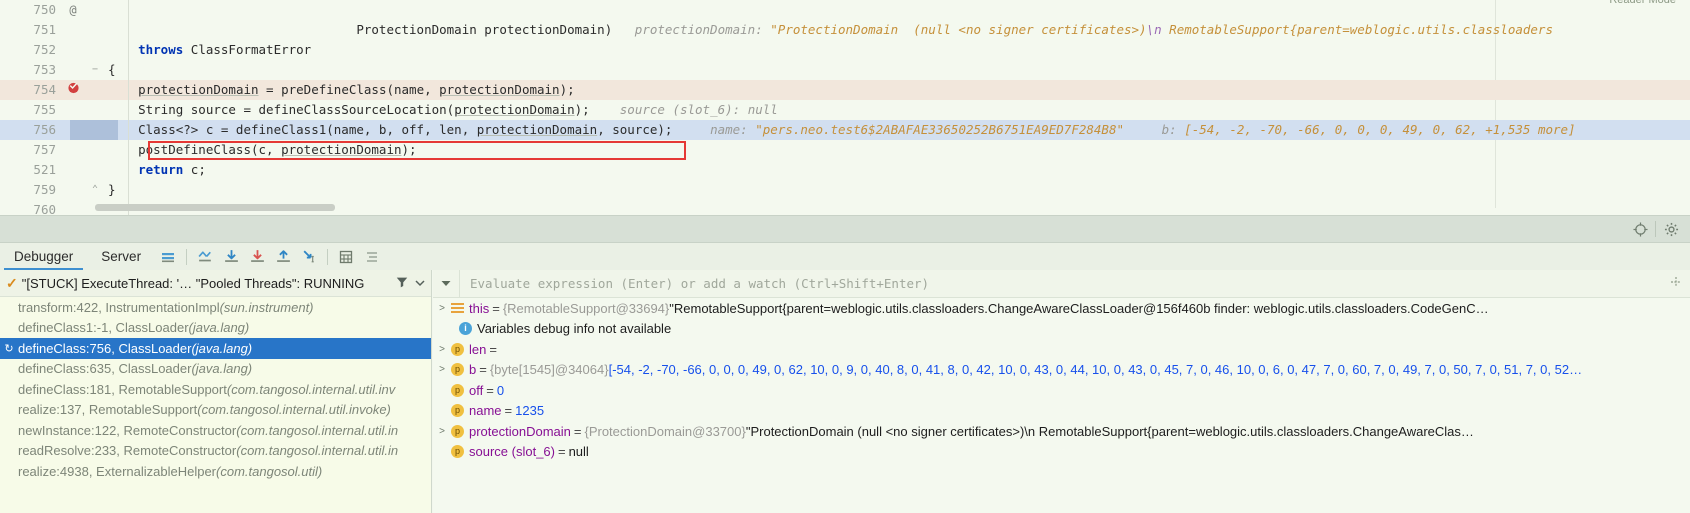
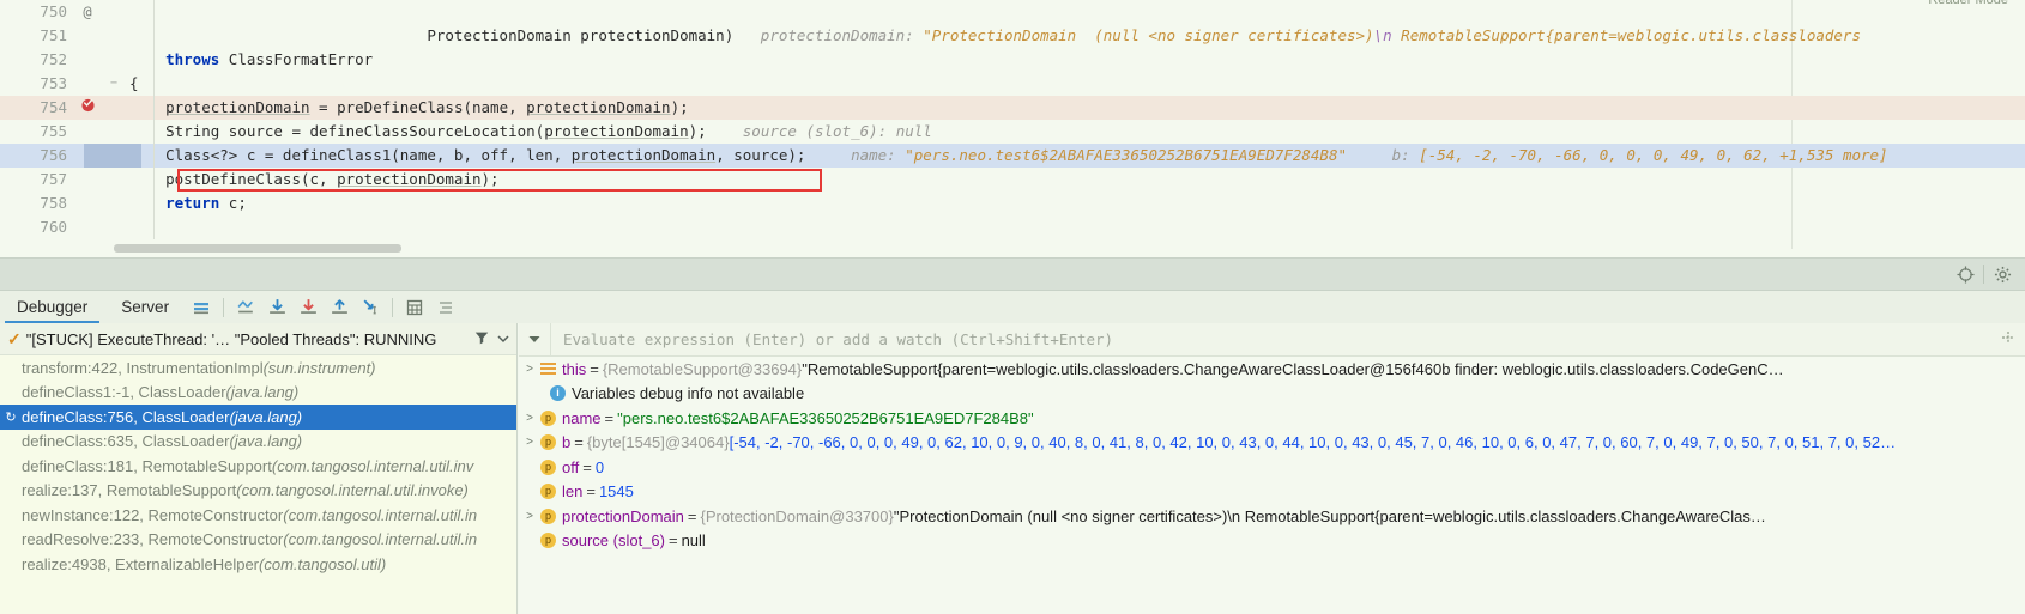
  750
  @
  751
  ProtectionDomain protectionDomain) protectionDomain: "ProtectionDomain (null <no signer certificates>)\n RemotableSupport{parent=weblogic.utils.classloaders
  752
  throws ClassFormatError
  753
  −
  {
  754
  protectionDomain = preDefineClass(name, protectionDomain);
  755
  String source = defineClassSourceLocation(protectionDomain); source (slot_6): null
  756
  Class<?> c = defineClass1(name, b, off, len, protectionDomain, source); name: "pers.neo.test6$2ABAFAE33650252B6751EA9ED7F284B8" b: [-54, -2, -70, -66, 0, 0, 0, 49, 0, 62, +1,535 more]
  757
  postDefineClass(c, protectionDomain);
- 521
+ 758
  return c;
- 759
- ⌃
- }
  760
  Reader Mode
  Debugger
  Server
  ✓
  "[STUCK] ExecuteThread: '… "Pooled Threads": RUNNING
  transform:422, InstrumentationImpl
  (sun.instrument)
  defineClass1:-1, ClassLoader
  (java.lang)
  ↻
  defineClass:756, ClassLoader
  (java.lang)
  defineClass:635, ClassLoader
  (java.lang)
  defineClass:181, RemotableSupport
  (com.tangosol.internal.util.inv
  realize:137, RemotableSupport
  (com.tangosol.internal.util.invoke)
  newInstance:122, RemoteConstructor
  (com.tangosol.internal.util.in
  readResolve:233, RemoteConstructor
  (com.tangosol.internal.util.in
  realize:4938, ExternalizableHelper
  (com.tangosol.util)
  Evaluate expression (Enter) or add a watch (Ctrl+Shift+Enter)
  >
  this
  =
  {RemotableSupport@33694}
  "RemotableSupport{parent=weblogic.utils.classloaders.ChangeAwareClassLoader@156f460b finder: weblogic.utils.classloaders.CodeGenC…
  i
  Variables debug info not available
  >
  p
- len
+ name
  =
+ "pers.neo.test6$2ABAFAE33650252B6751EA9ED7F284B8"
  >
  p
  b
  =
  {byte[1545]@34064}
  [-54, -2, -70, -66, 0, 0, 0, 49, 0, 62, 10, 0, 9, 0, 40, 8, 0, 41, 8, 0, 42, 10, 0, 43, 0, 44, 10, 0, 43, 0, 45, 7, 0, 46, 10, 0, 6, 0, 47, 7, 0, 60, 7, 0, 49, 7, 0, 50, 7, 0, 51, 7, 0, 52…
  p
  off
  =
  0
  p
- name
+ len
  =
- 1235
+ 1545
  >
  p
  protectionDomain
  =
  {ProtectionDomain@33700}
  "ProtectionDomain (null <no signer certificates>)\n RemotableSupport{parent=weblogic.utils.classloaders.ChangeAwareClas…
  p
  source (slot_6)
  =
  null
